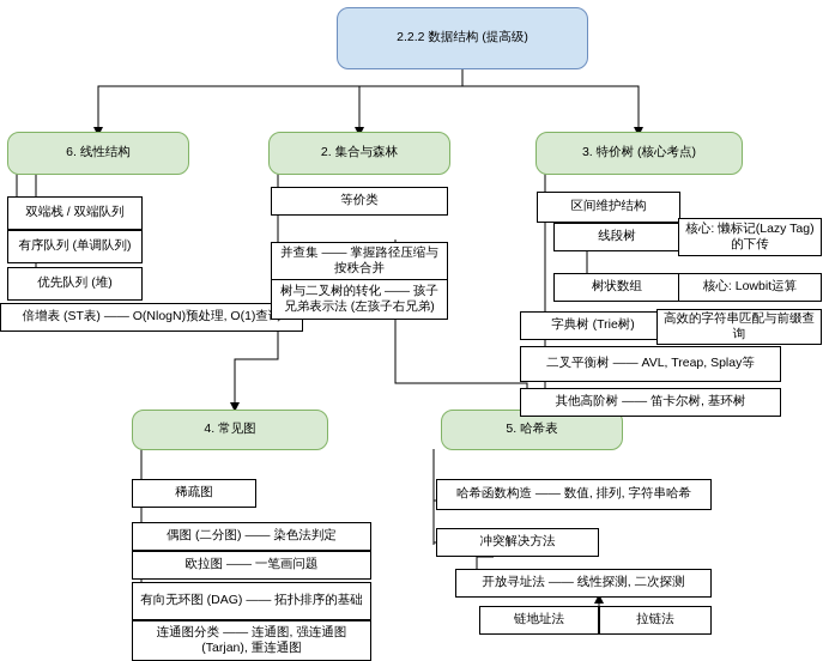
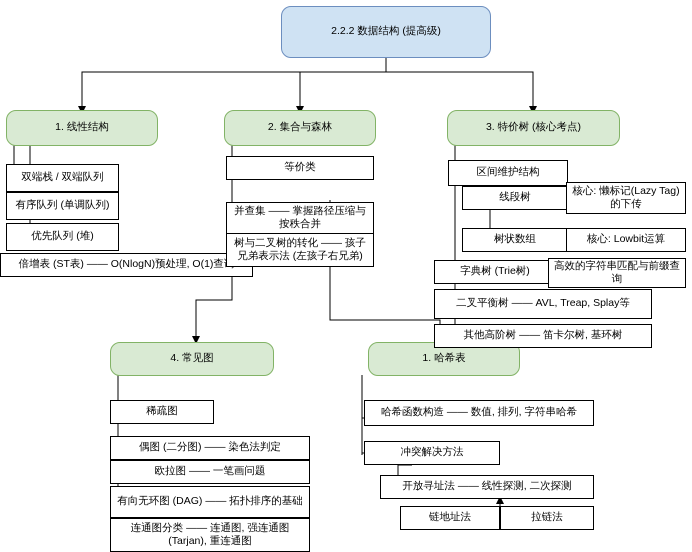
  2.2.2 数据结构 (提高级)
- 6. 线性结构
+ 1. 线性结构
  2. 集合与森林
  3. 特价树 (核心考点)
  4. 常见图
- 5. 哈希表
+ 1. 哈希表
  双端栈 / 双端队列
  有序队列 (单调队列)
  优先队列 (堆)
  倍增表 (ST表) —— O(NlogN)预处理, O(1)查
  等价类
  并查集 —— 掌握路径压缩与按秩合并
  树与二叉树的转化 —— 孩子兄弟表示法 (左孩子右兄弟)
  区间维护结构
  线段树
  核心: 懒标记(Lazy Tag)的下传
  树状数组
  核心: Lowbit运算
  字典树 (Trie树)
  高效的字符串匹配与前缀查询
  二叉平衡树 —— AVL, Treap, Splay等
  其他高阶树 —— 笛卡尔树, 基环树
  稀疏图
  偶图 (二分图) —— 染色法判定
  欧拉图 —— 一笔画问题
  有向无环图 (DAG) —— 拓扑排序的基础
  连通图分类 —— 连通图, 强连通图(Tarjan), 重连通图
  哈希函数构造 —— 数值, 排列, 字符串哈希
  冲突解决方法
  开放寻址法 —— 线性探测, 二次探测
  链地址法
  拉链法
